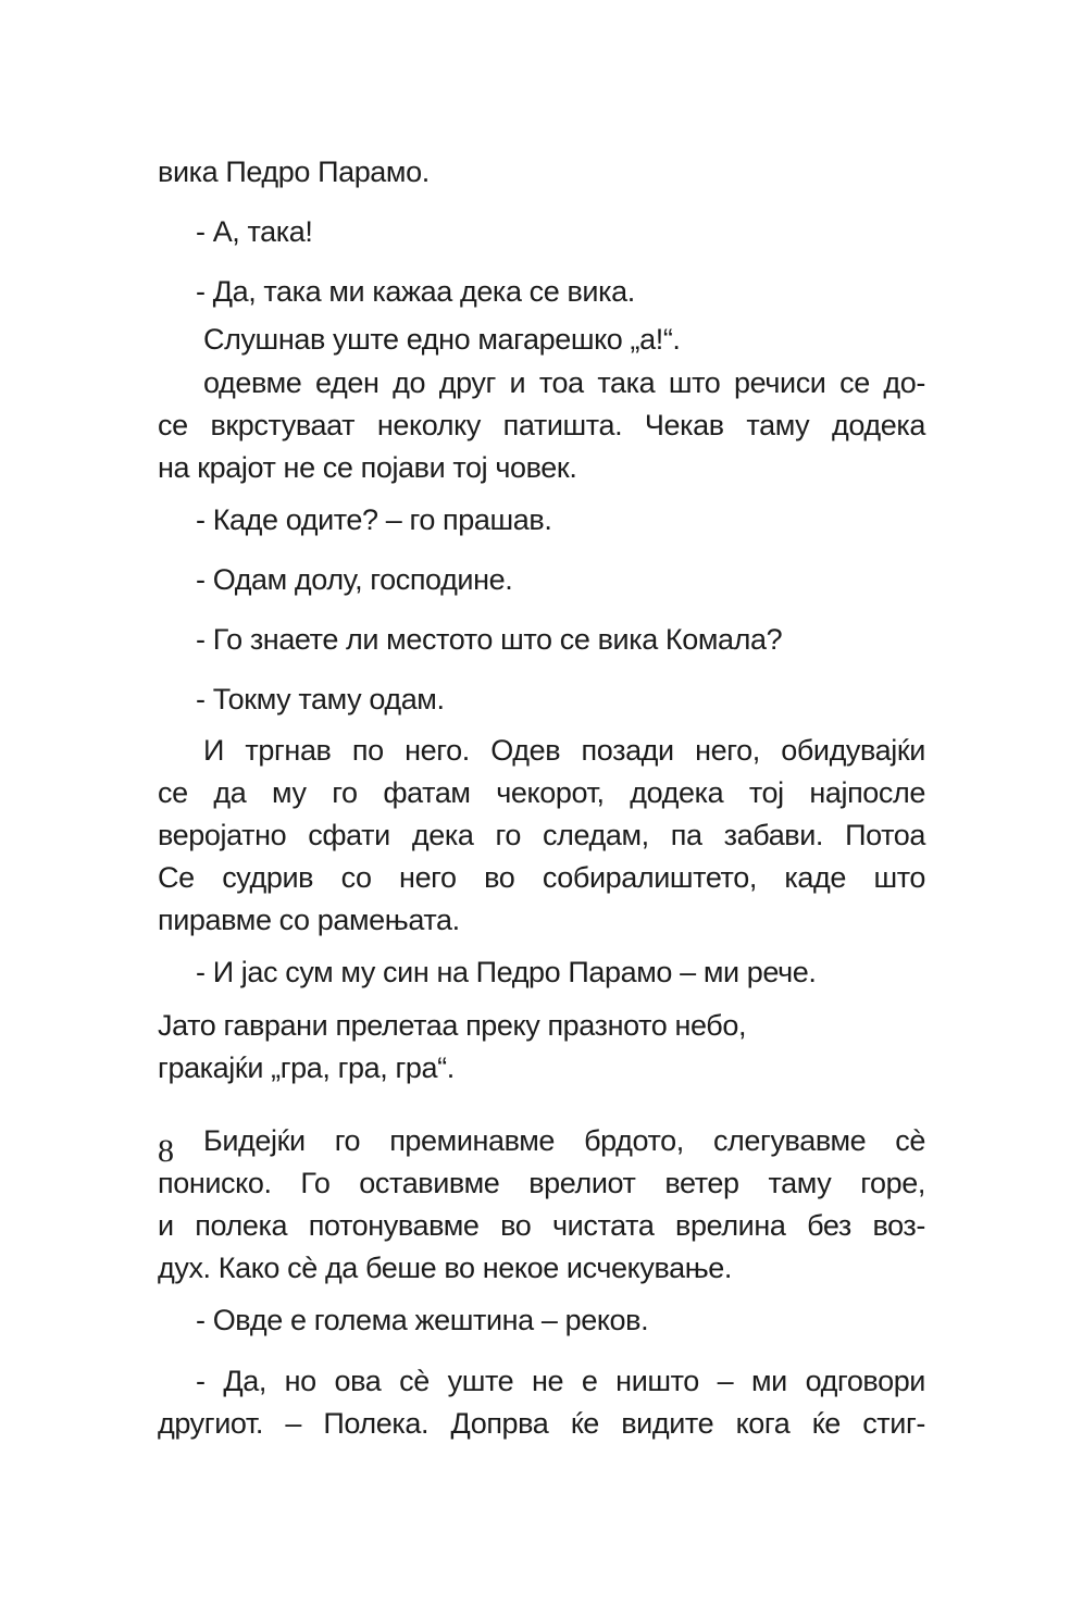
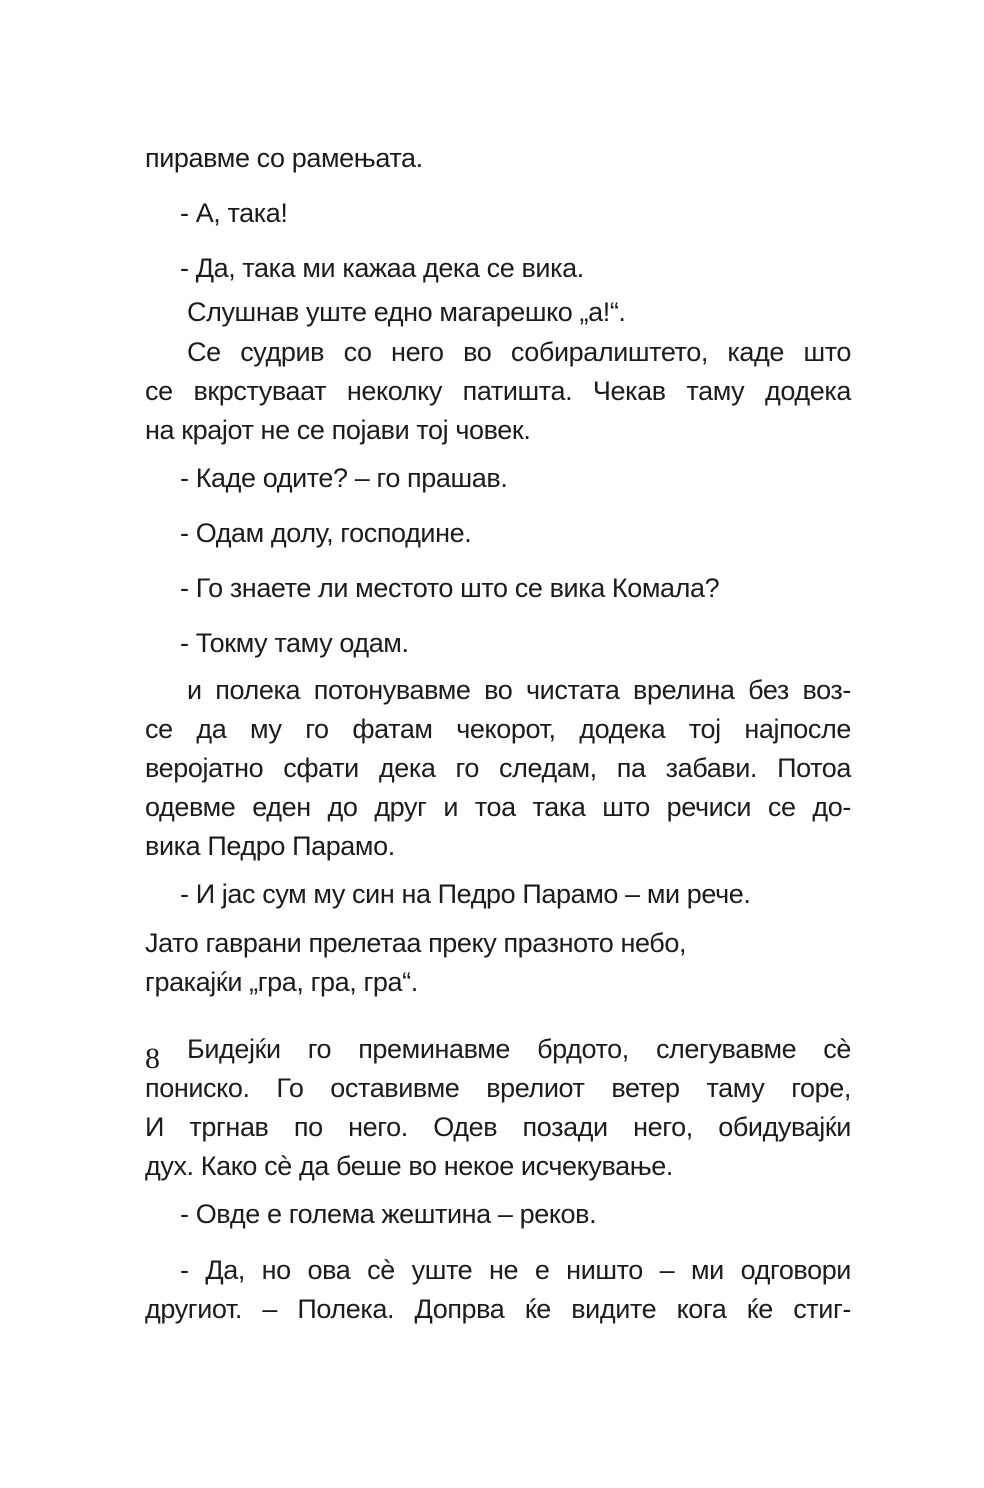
- вика Педро Парамо.
+ пиравме со рамењата.
  - А, така!
  - Да, така ми кажаа дека се вика.
  Слушнав уште едно магарешко „а!“.
- одевме еден до друг и тоа така што речиси се до-
+ Се судрив со него во собиралиштето, каде што
  се вкрстуваат неколку патишта. Чекав таму додека
  на крајот не се појави тој човек.
  - Каде одите? – го прашав.
  - Одам долу, господине.
  - Го знаете ли местото што се вика Комала?
  - Токму таму одам.
- И тргнав по него. Одев позади него, обидувајќи
+ и полека потонувавме во чистата врелина без воз-
  се да му го фатам чекорот, додека тој најпосле
  веројатно сфати дека го следам, па забави. Потоа
- Се судрив со него во собиралиштето, каде што
+ одевме еден до друг и тоа така што речиси се до-
- пиравме со рамењата.
+ вика Педро Парамо.
  - И јас сум му син на Педро Парамо – ми рече.
  Јато гаврани прелетаа преку празното небо,
  гракајќи „гра, гра, гра“.
  Бидејќи го преминавме брдото, слегувавме сѐ
  пониско. Го оставивме врелиот ветер таму горе,
- и полека потонувавме во чистата врелина без воз-
+ И тргнав по него. Одев позади него, обидувајќи
  дух. Како сѐ да беше во некое исчекување.
  - Овде е голема жештина – реков.
  - Да, но ова сѐ уште не е ништо – ми одговори
  другиот. – Полека. Допрва ќе видите кога ќе стиг-
  8
